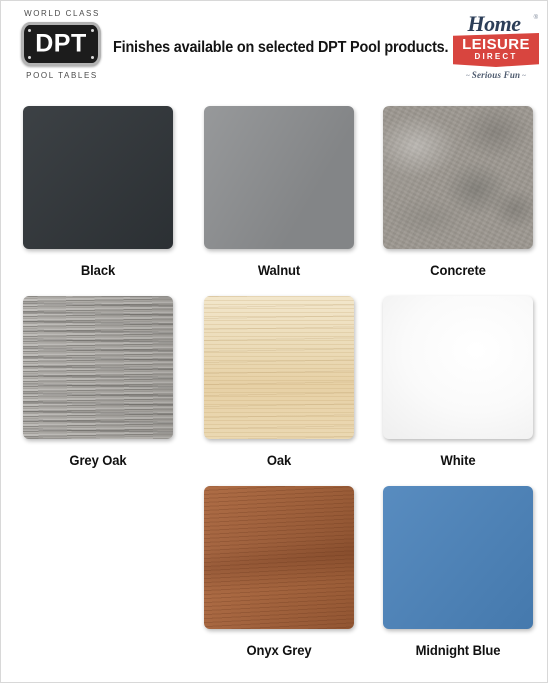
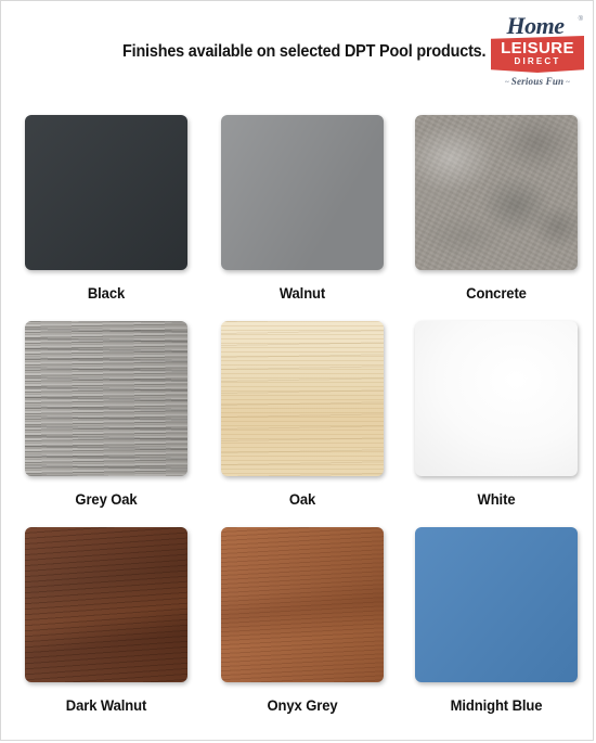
- WORLD CLASS
- DPT
- POOL TABLES
  Finishes available on selected DPT Pool pro
  LEISURE
  DIRECT
  Home
  ~ Serious Fun ~
  Black
  Walnut
  Concrete
  Grey Oak
  Oak
  White
+ Dark Walnut
  Onyx Grey
  Midnight Blue
